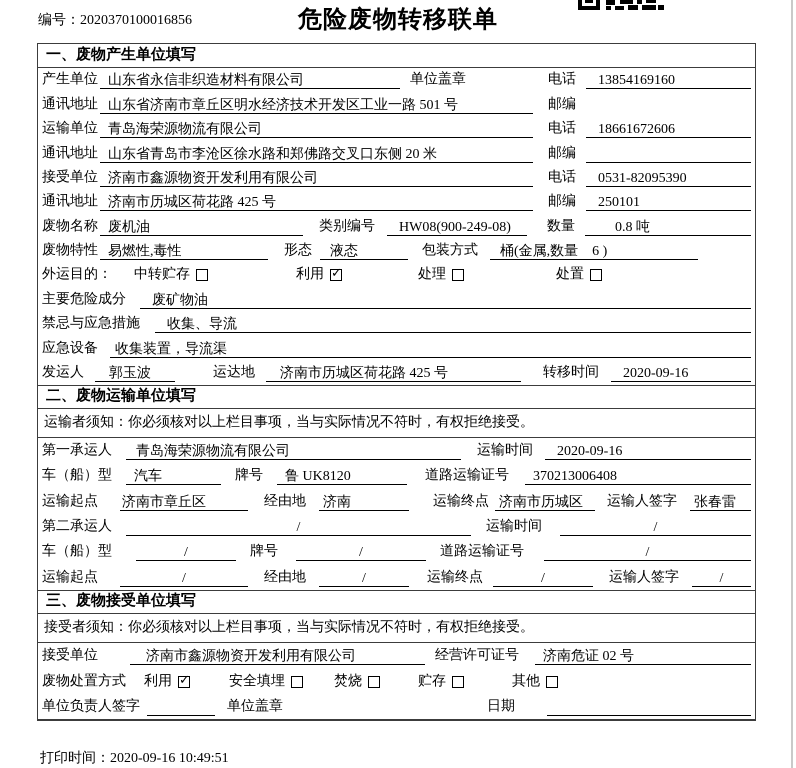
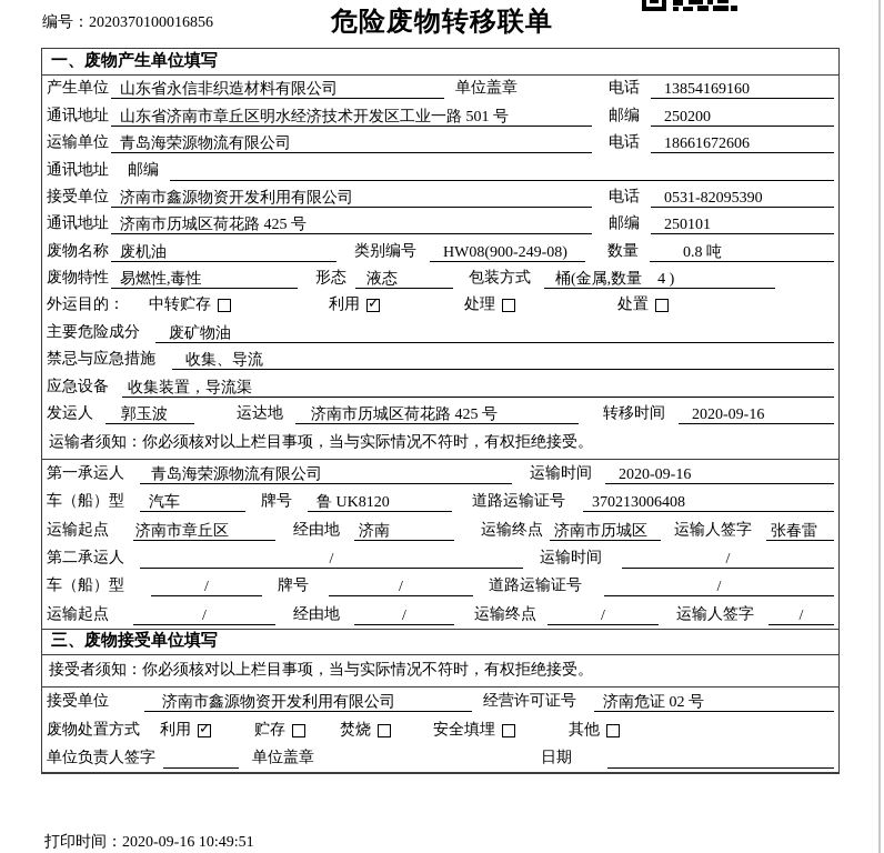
  编号：2020370100016856
  危险废物转移联单
  一、废物产生单位填写
  产生单位
  山东省永信非织造材料有限公司
  单位盖章
  电话
  13854169160
  通讯地址
  山东省济南市章丘区明水经济技术开发区工业一路 501 号
  邮编
+ 250200
  运输单位
  青岛海荣源物流有限公司
  电话
  18661672606
  通讯地址
- 山东省青岛市李沧区徐水路和郑佛路交叉口东侧 20 米
  邮编
  接受单位
  济南市鑫源物资开发利用有限公司
  电话
  0531-82095390
  通讯地址
  济南市历城区荷花路 425 号
  邮编
  250101
  废物名称
  废机油
  类别编号
  HW08(900-249-08)
  数量
  0.8 吨
  废物特性
  易燃性,毒性
  形态
  液态
  包装方式
- 桶(金属,数量 6 )
+ 桶(金属,数量 4 )
  外运目的：
  中转贮存
  利用
  处理
  处置
  主要危险成分
  废矿物油
  禁忌与应急措施
  收集、导流
  应急设备
  收集装置，导流渠
  发运人
  郭玉波
  运达地
  济南市历城区荷花路 425 号
  转移时间
  2020-09-16
- 二、废物运输单位填写
  运输者须知：你必须核对以上栏目事项，当与实际情况不符时，有权拒绝接受。
  第一承运人
  青岛海荣源物流有限公司
  运输时间
  2020-09-16
  车（船）型
  汽车
  牌号
  鲁 UK8120
  道路运输证号
  370213006408
  运输起点
  济南市章丘区
  经由地
  济南
  运输终点
  济南市历城区
  运输人签字
  张春雷
  第二承运人
  /
  运输时间
  /
  车（船）型
  /
  牌号
  /
  道路运输证号
  /
  运输起点
  /
  经由地
  /
  运输终点
  /
  运输人签字
  /
  三、废物接受单位填写
  接受者须知：你必须核对以上栏目事项，当与实际情况不符时，有权拒绝接受。
  接受单位
  济南市鑫源物资开发利用有限公司
  经营许可证号
  济南危证 02 号
  废物处置方式
  利用
- 安全填埋
+ 贮存
  焚烧
- 贮存
+ 安全填埋
  其他
  单位负责人签字
  单位盖章
  日期
  打印时间：2020-09-16 10:49:51
